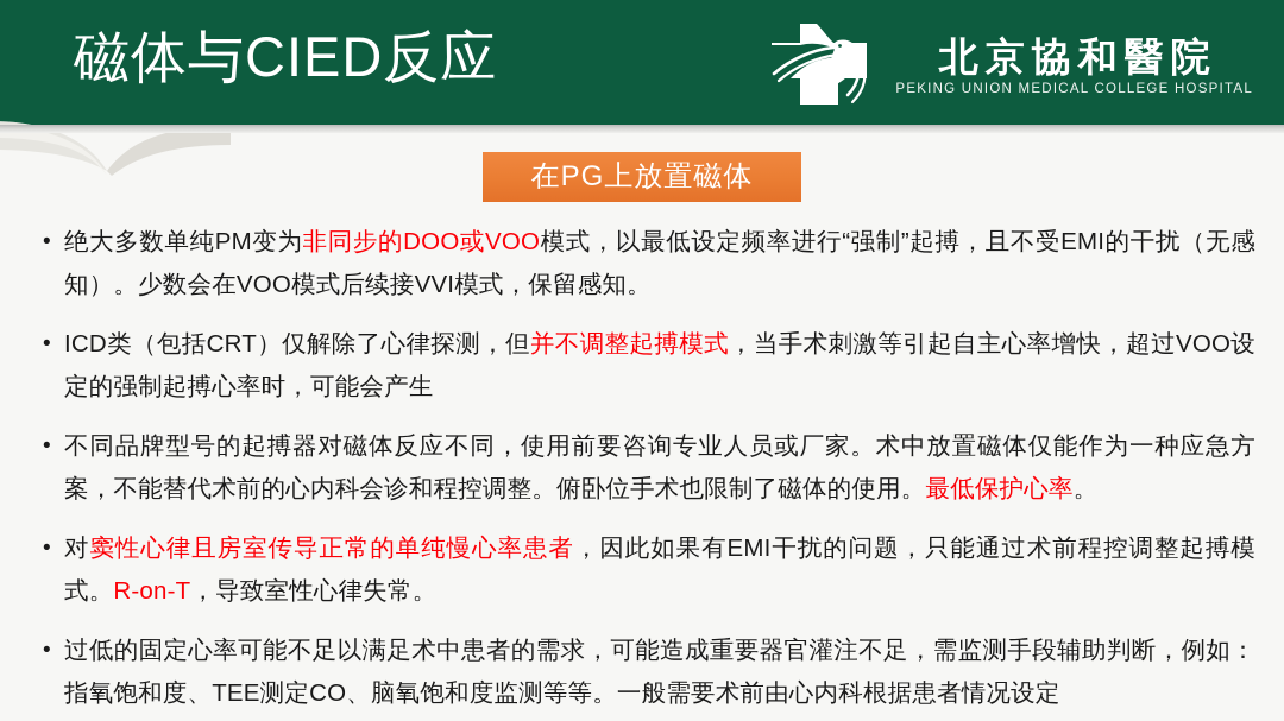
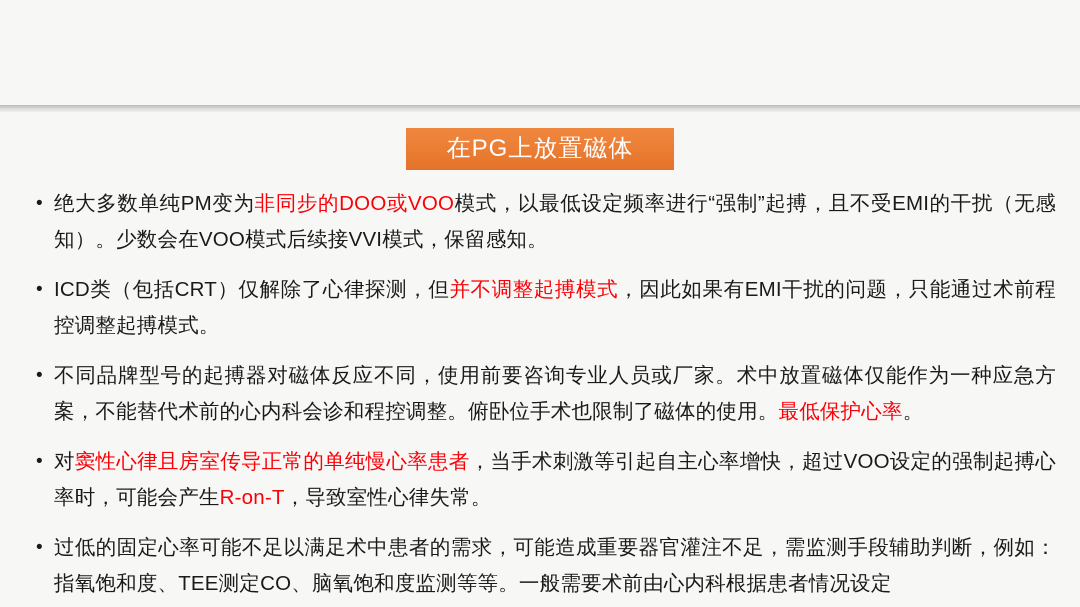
- 磁体与CIED反应
- 北京協和醫院
- PEKING UNION MEDICAL COLLEGE HOSPITAL
  在PG上放置磁体
  •
  绝大多数单纯PM变为非同步的DOO或VOO模式，以最低设定频率进行“强制”起搏，且不受EMI的干扰（无感知）。少数会在VOO模式后续接VVI模式，保留感知。
  •
- ICD类（包括CRT）仅解除了心律探测，但并不调整起搏模式，当手术刺激等引起自主心率增快，超过VOO设定的强制起搏心率时，可能会产生
+ ICD类（包括CRT）仅解除了心律探测，但并不调整起搏模式，因此如果有EMI干扰的问题，只能通过术前程控调整起搏模式。
  •
  不同品牌型号的起搏器对磁体反应不同，使用前要咨询专业人员或厂家。术中放置磁体仅能作为一种应急方案，不能替代术前的心内科会诊和程控调整。俯卧位手术也限制了磁体的使用。最低保护心率。
  •
- 对窦性心律且房室传导正常的单纯慢心率患者，因此如果有EMI干扰的问题，只能通过术前程控调整起搏模式。R-on-T，导致室性心律失常。
+ 对窦性心律且房室传导正常的单纯慢心率患者，当手术刺激等引起自主心率增快，超过VOO设定的强制起搏心率时，可能会产生R-on-T，导致室性心律失常。
  •
  过低的固定心率可能不足以满足术中患者的需求，可能造成重要器官灌注不足，需监测手段辅助判断，例如：指氧饱和度、TEE测定CO、脑氧饱和度监测等等。一般需要术前由心内科根据患者情况设定
